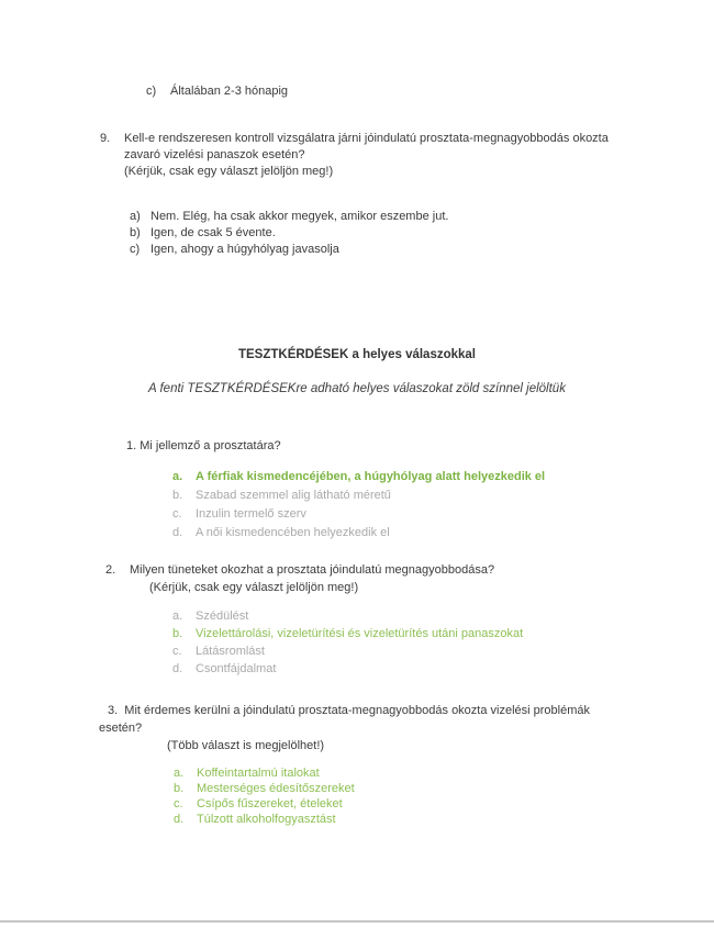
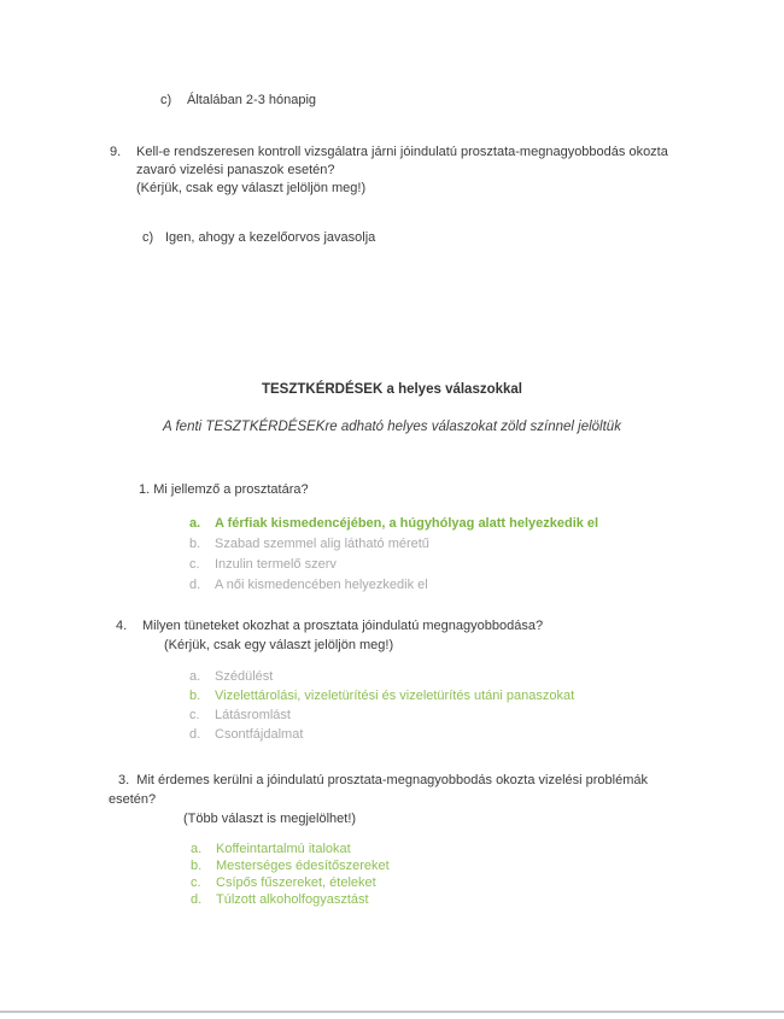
  c)
  Általában 2-3 hónapig
  9.
  Kell-e rendszeresen kontroll vizsgálatra járni jóindulatú prosztata-megnagyobbodás okozta
  zavaró vizelési panaszok esetén?
  (Kérjük, csak egy választ jelöljön meg!)
- a)
- Nem. Elég, ha csak akkor megyek, amikor eszembe jut.
- b)
- Igen, de csak 5 évente.
  c)
- Igen, ahogy a húgyhólyag javasolja
+ Igen, ahogy a kezelőorvos javasolja
  TESZTKÉRDÉSEK a helyes válaszokkal
  A fenti TESZTKÉRDÉSEKre adható helyes válaszokat zöld színnel jelöltük
  1. Mi jellemző a prosztatára?
  a.
  A férfiak kismedencéjében, a húgyhólyag alatt helyezkedik el
  b.
  Szabad szemmel alig látható méretű
  c.
  Inzulin termelő szerv
  d.
  A női kismedencében helyezkedik el
- 2.
+ 4.
  Milyen tüneteket okozhat a prosztata jóindulatú megnagyobbodása?
  (Kérjük, csak egy választ jelöljön meg!)
  a.
  Szédülést
  b.
  Vizelettárolási, vizeletürítési és vizeletürítés utáni panaszokat
  c.
  Látásromlást
  d.
  Csontfájdalmat
  3. Mit érdemes kerülni a jóindulatú prosztata-megnagyobbodás okozta vizelési problémák
  esetén?
  (Több választ is megjelölhet!)
  a.
  Koffeintartalmú italokat
  b.
  Mesterséges édesítőszereket
  c.
  Csípős fűszereket, ételeket
  d.
  Túlzott alkoholfogyasztást
